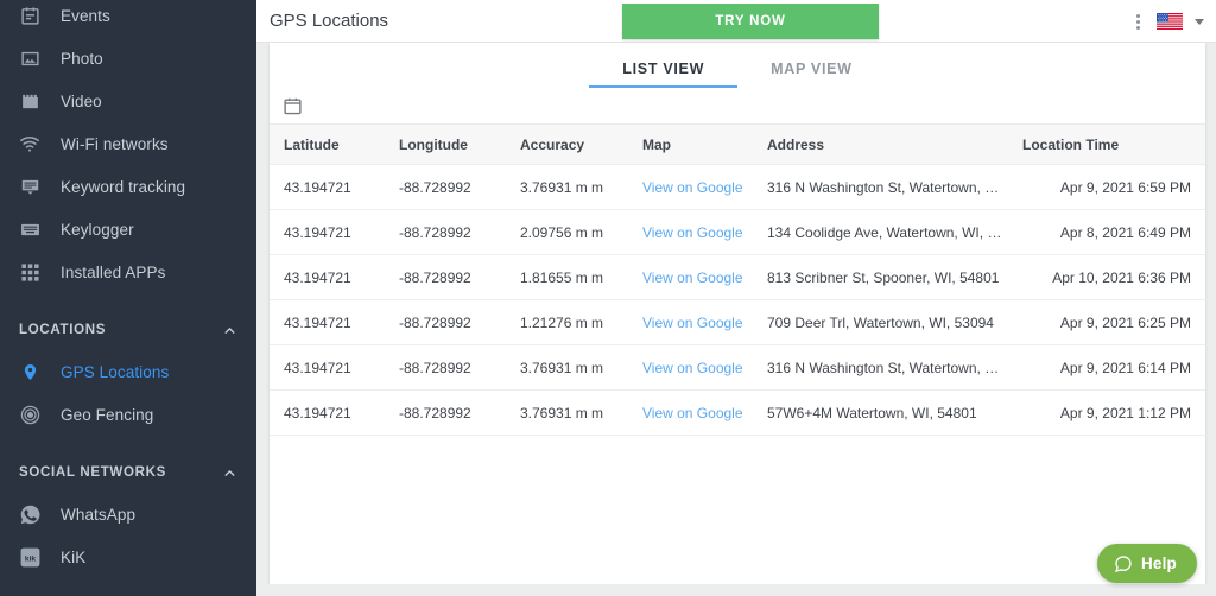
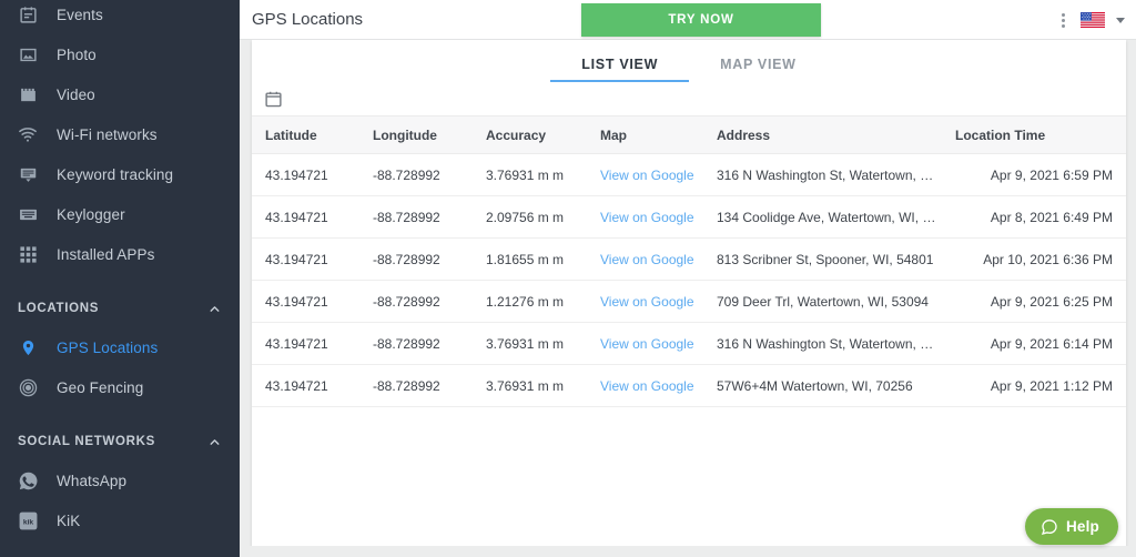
  Events
  Photo
  Video
  Wi-Fi networks
  Keyword tracking
  Keylogger
  Installed APPs
  LOCATIONS
  GPS Locations
  Geo Fencing
  SOCIAL NETWORKS
  WhatsApp
  KiK
  GPS Locations
  TRY NOW
  LIST VIEW
  MAP VIEW
  Latitude	Longitude	Accuracy	Map	Address	Location Time
  43.194721	-88.728992	3.76931 m m	View on Google	316 N Washington St, Watertown, WI, 5	Apr 9, 2021 6:59 PM
  43.194721	-88.728992	2.09756 m m	View on Google	134 Coolidge Ave, Watertown, WI, 5480	Apr 8, 2021 6:49 PM
  43.194721	-88.728992	1.81655 m m	View on Google	813 Scribner St, Spooner, WI, 54801	Apr 10, 2021 6:36 PM
  43.194721	-88.728992	1.21276 m m	View on Google	709 Deer Trl, Watertown, WI, 53094	Apr 9, 2021 6:25 PM
  43.194721	-88.728992	3.76931 m m	View on Google	316 N Washington St, Watertown, WI, 5	Apr 9, 2021 6:14 PM
- 43.194721	-88.728992	3.76931 m m	View on Google	57W6+4M Watertown, WI, 54801	Apr 9, 2021 1:12 PM
+ 43.194721	-88.728992	3.76931 m m	View on Google	57W6+4M Watertown, WI, 70256	Apr 9, 2021 1:12 PM
  Help
